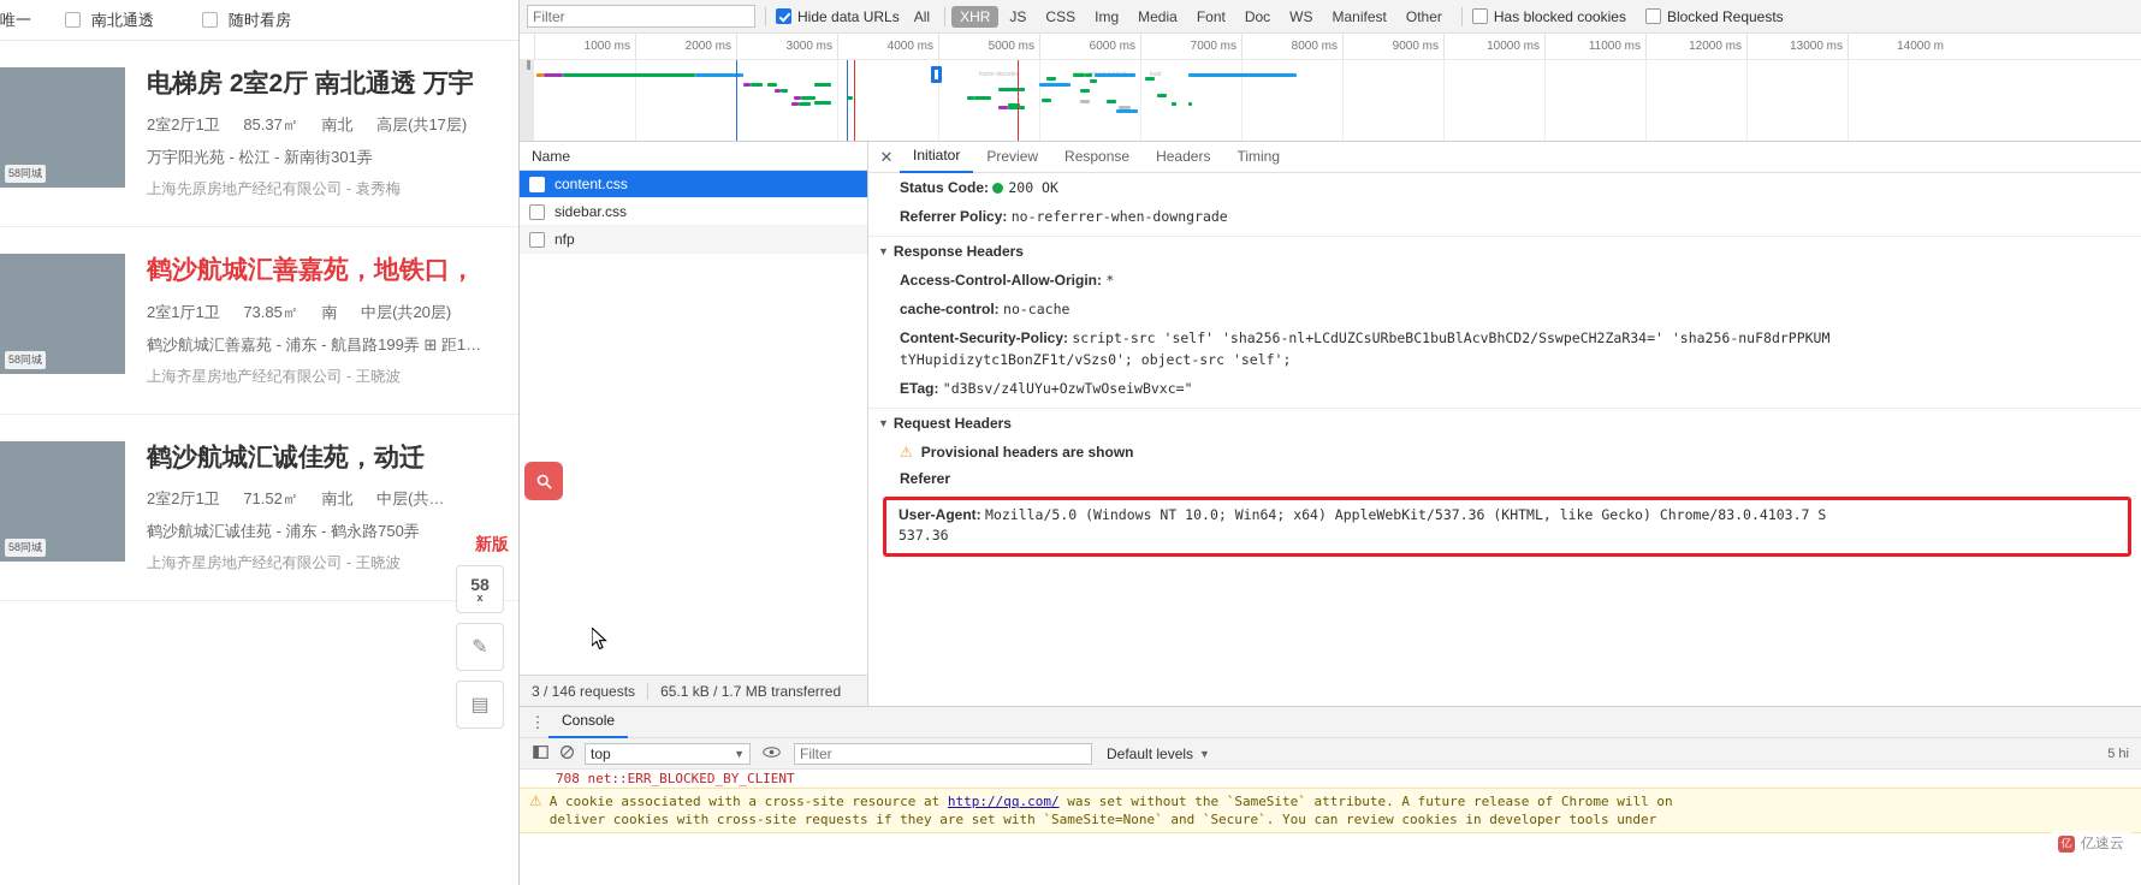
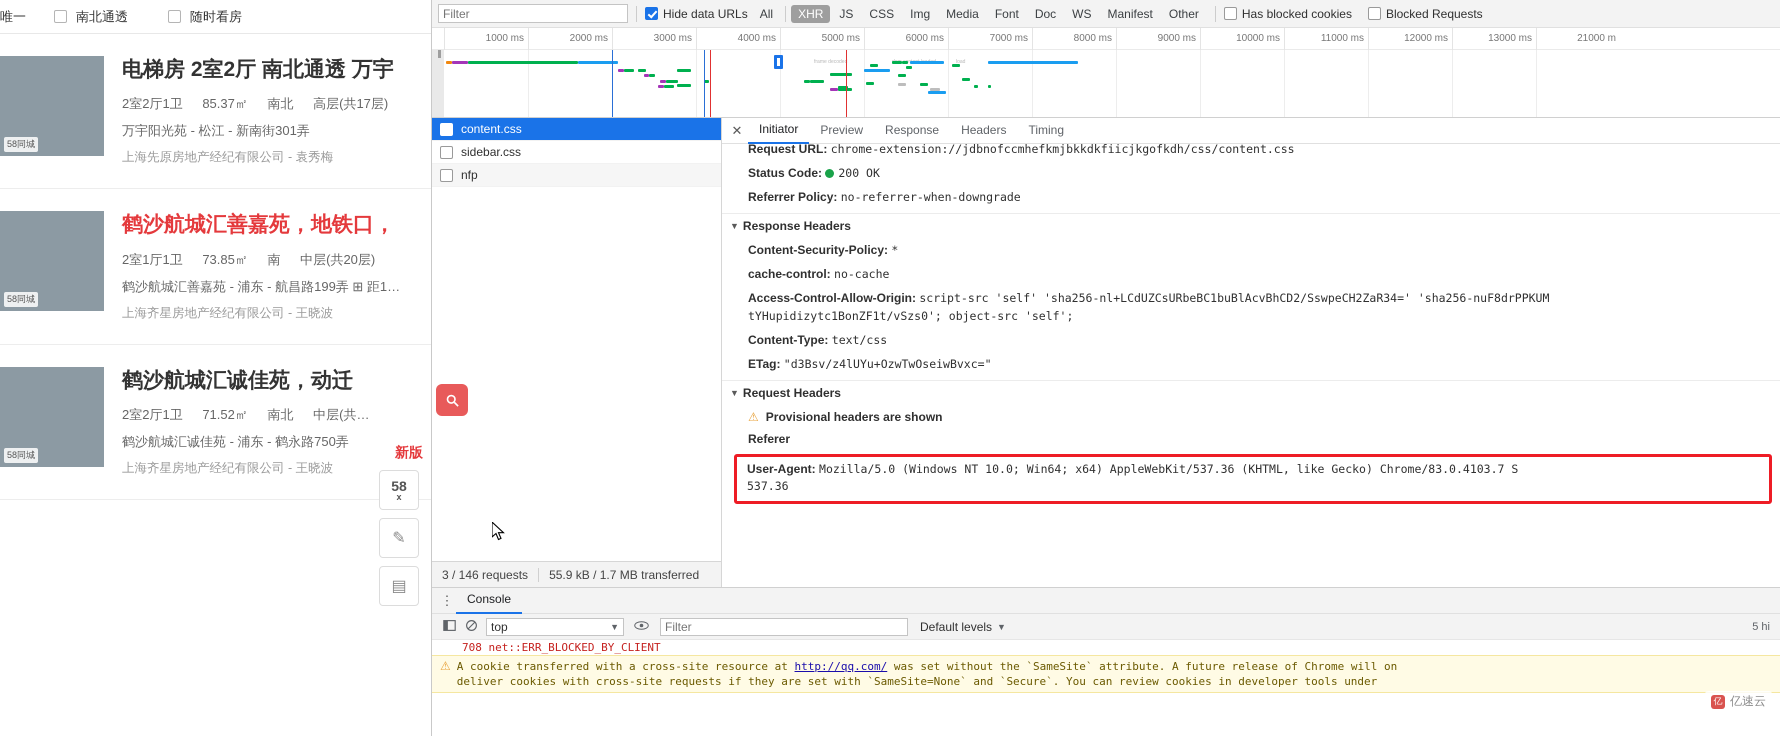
  唯一
  南北通透
  随时看房
  58同城
  电梯房 2室2厅 南北通透 万宇
  2室2厅1卫 85.37㎡ 南北 高层(共17层)
  万宇阳光苑 - 松江 - 新南街301弄
  上海先原房地产经纪有限公司 - 袁秀梅
  58同城
  鹤沙航城汇善嘉苑，地铁口，
  2室1厅1卫 73.85㎡ 南 中层(共20层)
  鹤沙航城汇善嘉苑 - 浦东 - 航昌路199弄 ⊞ 距1…
  上海齐星房地产经纪有限公司 - 王晓波
  58同城
  鹤沙航城汇诚佳苑，动迁
  2室2厅1卫 71.52㎡ 南北 中层(共…
  鹤沙航城汇诚佳苑 - 浦东 - 鹤永路750弄
  上海齐星房地产经纪有限公司 - 王晓波
  新版
  58
  x
  ✎
  ▤
  Filter
  Hide data URLs
  All
  XHR
  JS
  CSS
  Img
  Media
  Font
  Doc
  WS
  Manifest
  Other
  Has blocked cookies
  Blocked Requests
  1000 ms
  2000 ms
  3000 ms
  4000 ms
  5000 ms
  6000 ms
  7000 ms
  8000 ms
  9000 ms
  10000 ms
  11000 ms
  12000 ms
  13000 ms
- 14000 m
+ 21000 m
- Name
  content.css
  sidebar.css
  nfp
  3 / 146 requests
- 65.1 kB / 1.7 MB transferred
+ 55.9 kB / 1.7 MB transferred
  ✕
  Initiator
  Preview
  Response
  Headers
  Timing
+ Request URL: chrome-extension://jdbnofccmhefkmjbkkdkfiicjkgofkdh/css/content.css
  Status Code: 200 OK
  Referrer Policy: no-referrer-when-downgrade
  ▼ Response Headers
- Access-Control-Allow-Origin: *
+ Content-Security-Policy: *
  cache-control: no-cache
- Content-Security-Policy: script-src 'self' 'sha256-nl+LCdUZCsURbeBC1buBlAcvBhCD2/SswpeCH2ZaR34=' 'sha256-nuF8drPPKUM
+ Access-Control-Allow-Origin: script-src 'self' 'sha256-nl+LCdUZCsURbeBC1buBlAcvBhCD2/SswpeCH2ZaR34=' 'sha256-nuF8drPPKUM
  tYHupidizytc1BonZF1t/vSzs0'; object-src 'self';
+ Content-Type: text/css
  ETag: "d3Bsv/z4lUYu+OzwTwOseiwBvxc="
  ▼ Request Headers
  ⚠
  Provisional headers are shown
  Referer
  User-Agent: Mozilla/5.0 (Windows NT 10.0; Win64; x64) AppleWebKit/537.36 (KHTML, like Gecko) Chrome/83.0.4103.7 S
  537.36
  ⋮
  Console
  top
  ▼
  Filter
  Default levels
  ▼
  5 hi
  708 net::ERR_BLOCKED_BY_CLIENT
  ⚠
- A cookie associated with a cross-site resource at http://qq.com/ was set without the `SameSite` attribute. A future release of Chrome will on
+ A cookie transferred with a cross-site resource at http://qq.com/ was set without the `SameSite` attribute. A future release of Chrome will on
  deliver cookies with cross-site requests if they are set with `SameSite=None` and `Secure`. You can review cookies in developer tools under
  亿
  亿速云
